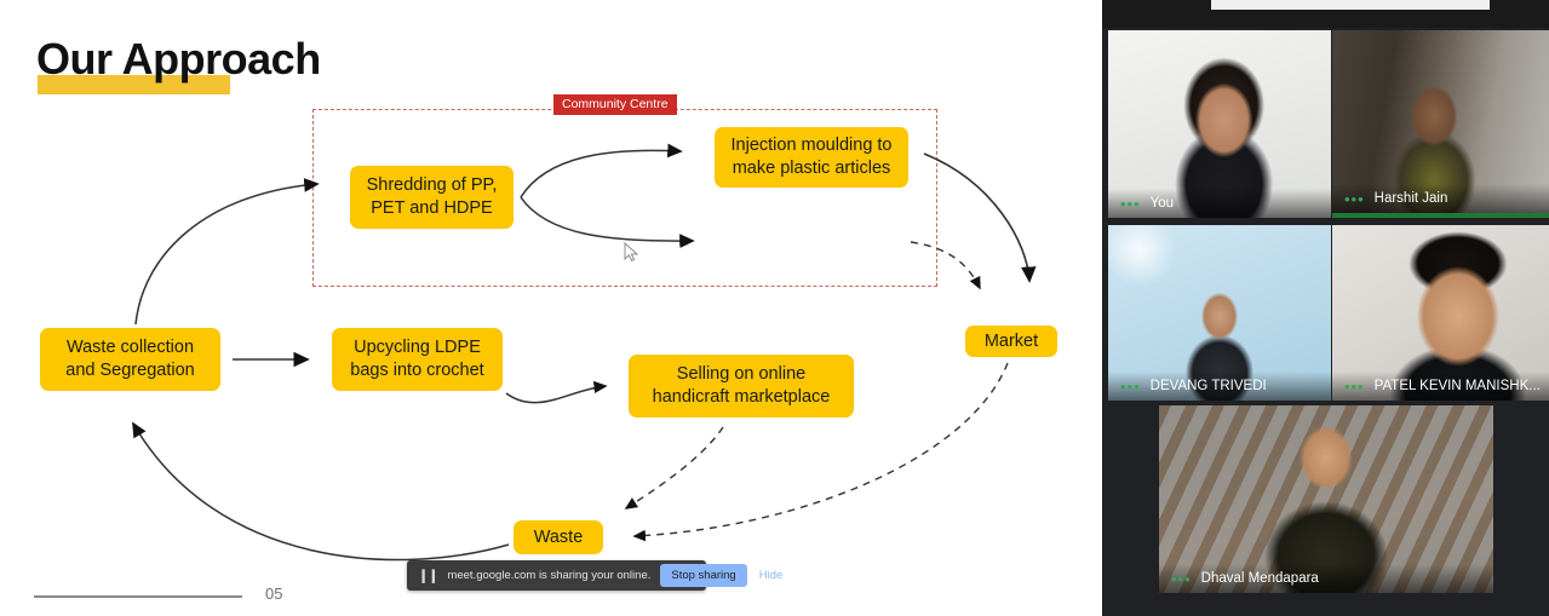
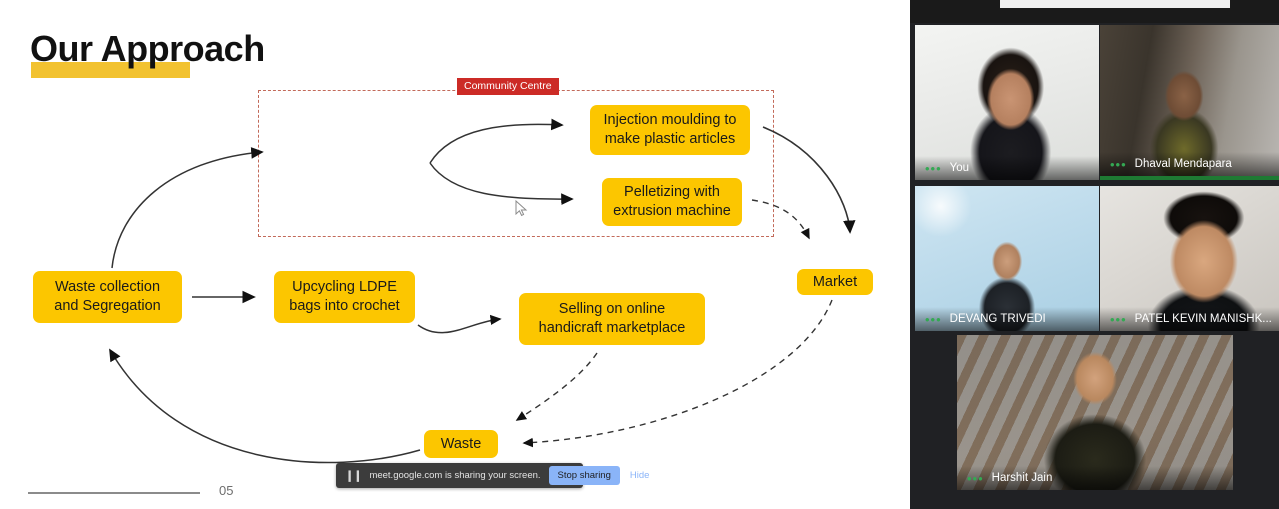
  Our Approach
  Community Centre
- Shredding of PP,
- PET and HDPE
  Injection moulding to
  make plastic articles
+ Pelletizing with
+ extrusion machine
  Waste collection
  and Segregation
  Upcycling LDPE
  bags into crochet
  Selling on online
  handicraft marketplace
  Market
  Waste
  05
  ❙❙
- meet.google.com is sharing your online.
+ meet.google.com is sharing your screen.
  Stop sharing
  Hide
  •••
  You
  •••
- Harshit Jain
+ Dhaval Mendapara
  •••
  DEVANG TRIVEDI
  •••
  PATEL KEVIN MANISHK...
  •••
- Dhaval Mendapara
+ Harshit Jain
